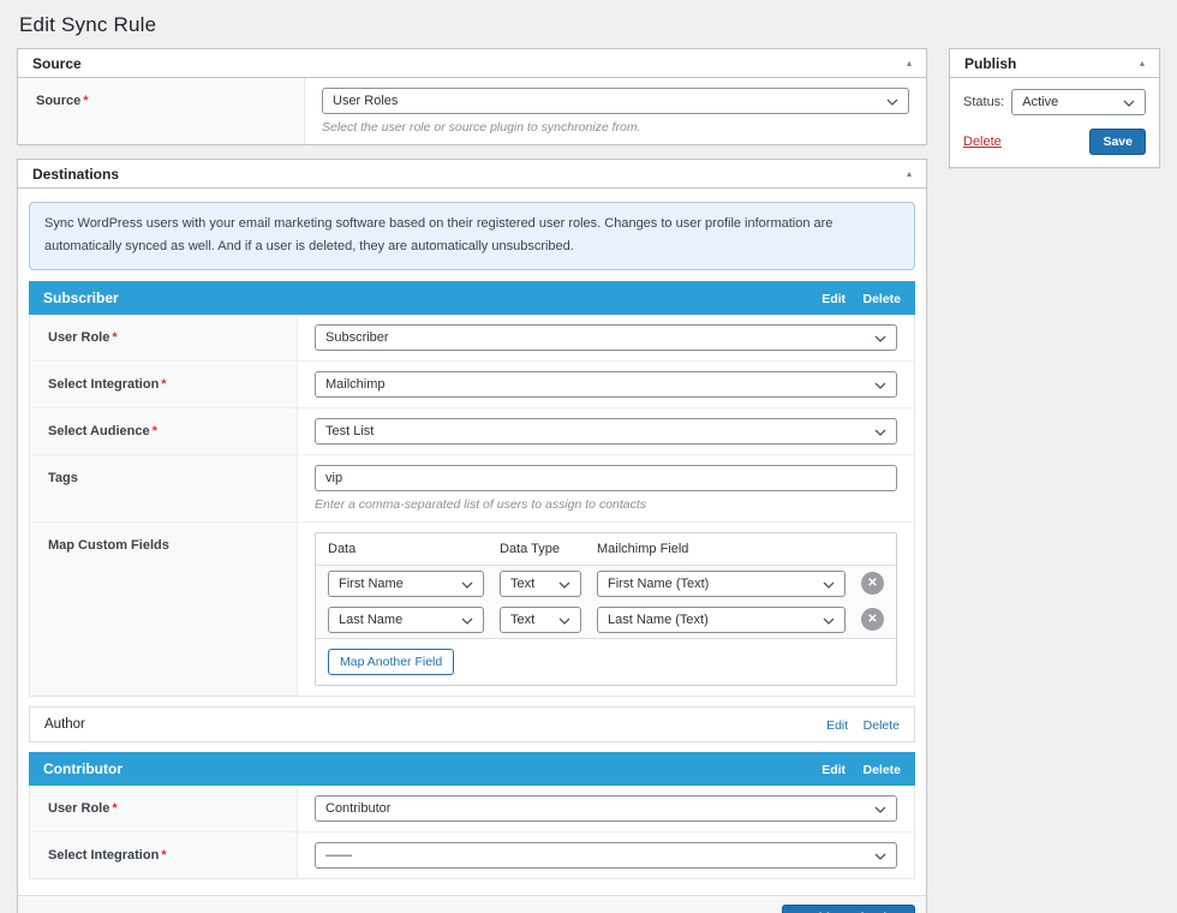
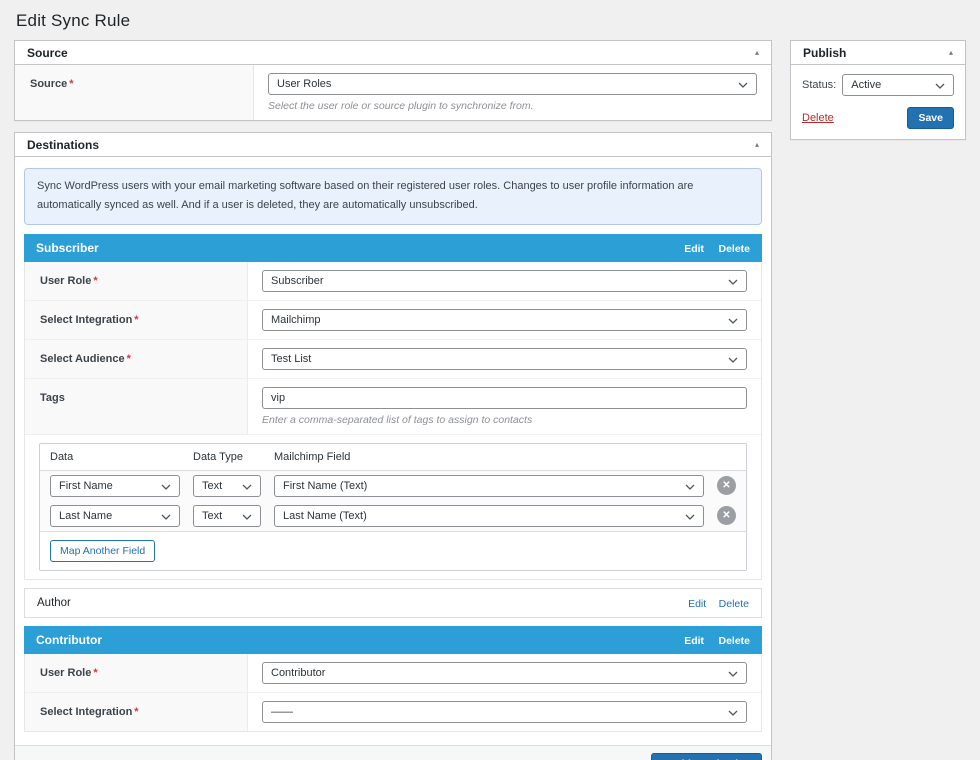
  Edit Sync Rule
  Source
  ▴
  Source *
  User Roles
  Select the user role or source plugin to synchronize from.
  Destinations
  ▴
  Sync WordPress users with your email marketing software based on their registered user roles. Changes to user profile information are automatically synced as well. And if a user is deleted, they are automatically unsubscribed.
  Subscriber
  Edit Delete
  User Role *
  Subscriber
  Select Integration *
  Mailchimp
  Select Audience *
  Test List
  Tags
  vip
- Enter a comma-separated list of users to assign to contacts
+ Enter a comma-separated list of tags to assign to contacts
- Map Custom Fields
  Data
  Data Type
  Mailchimp Field
  First Name
  Text
  First Name (Text)
  ✕
  Last Name
  Text
  Last Name (Text)
  ✕
  Map Another Field
  Author
  Edit Delete
  Contributor
  Edit Delete
  User Role *
  Contributor
  Select Integration *
  ——
  Publish
  ▴
  Status:
  Active
  Delete
  Save
